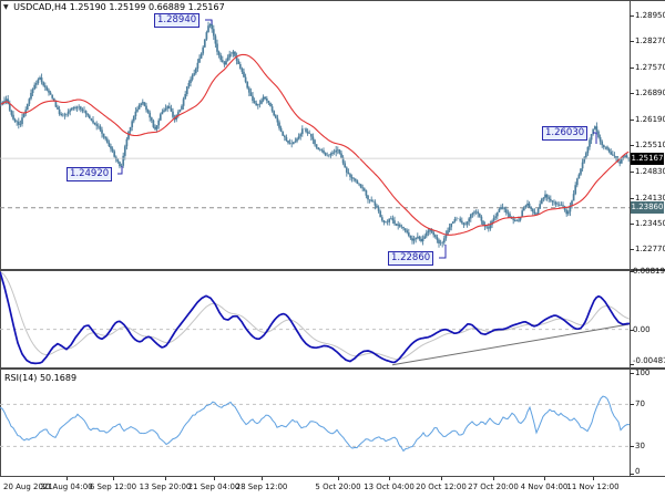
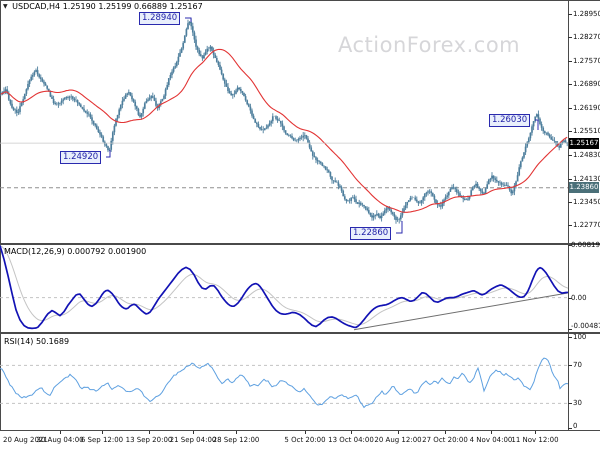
+ ActionForex.com
  USDCAD,H4 1.25190 1.25199 0.66889 1.25167
+ MACD(12,26,9) 0.000792 0.001900
  RSI(14) 50.1689
  1.28940
  1.24920
  1.26030
  1.22860
  1.2895
  1.2827
  1.2689
  1.2619
  1.2551
  1.2483
  1.2413
  1.2345
  1.2277
  1.25167
  1.23860
  0.00819
  0.00
  -0.0048
  100
  70
  30
  0
  20 Aug 2021
  30 Aug 04:00
  6 Sep 12:00
  13 Sep 20:00
  21 Sep 04:00
  28 Sep 12:00
  5 Oct 20:00
  13 Oct 04:00
- 20 Oct 12:00
+ 20 Aug 12:00
  27 Oct 20:00
  4 Nov 04:00
  11 Nov 12:00
